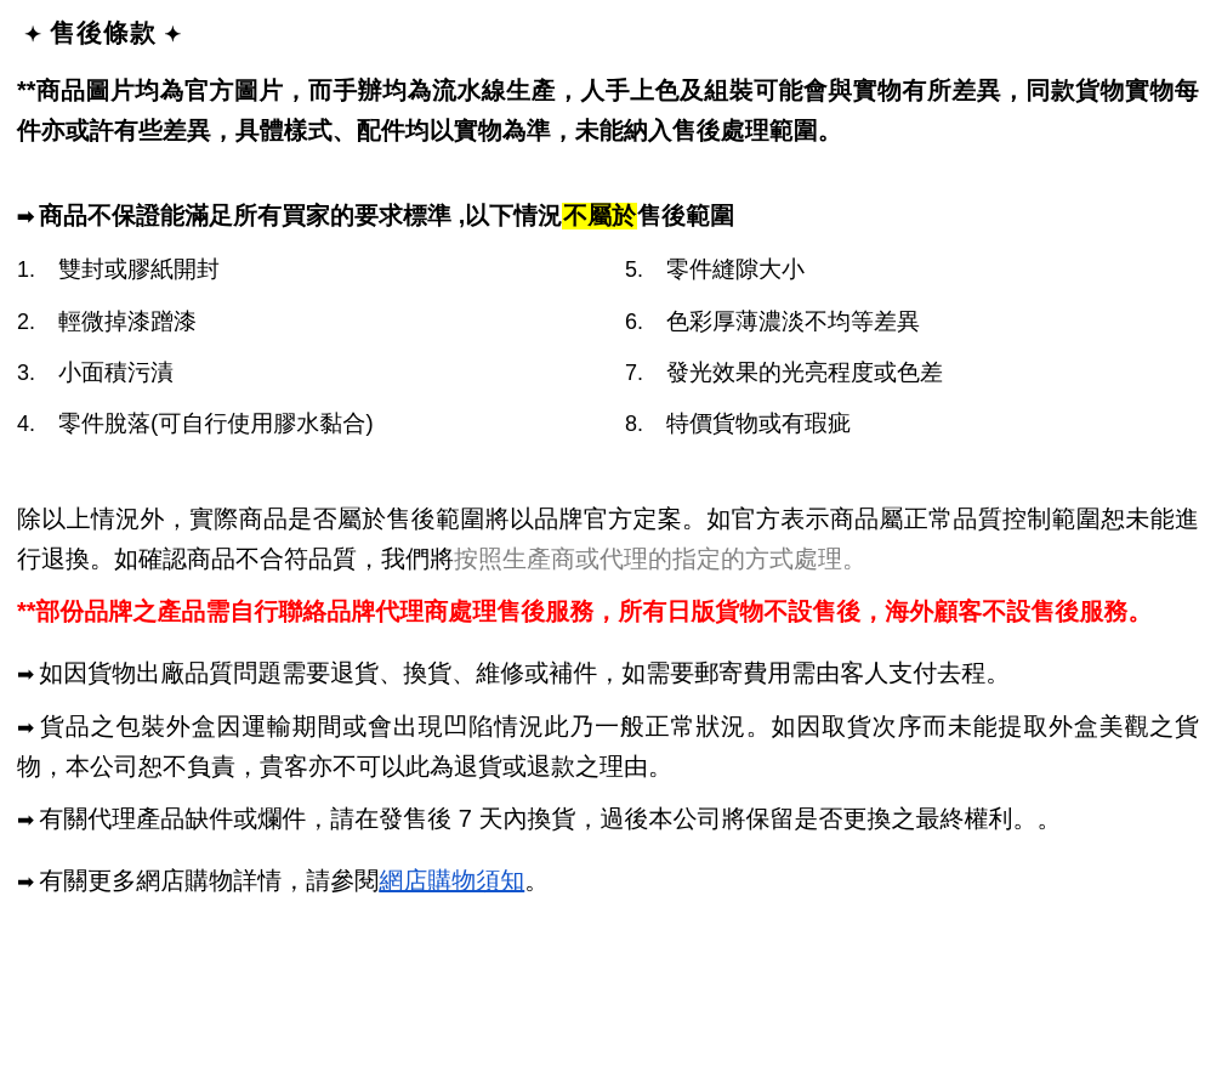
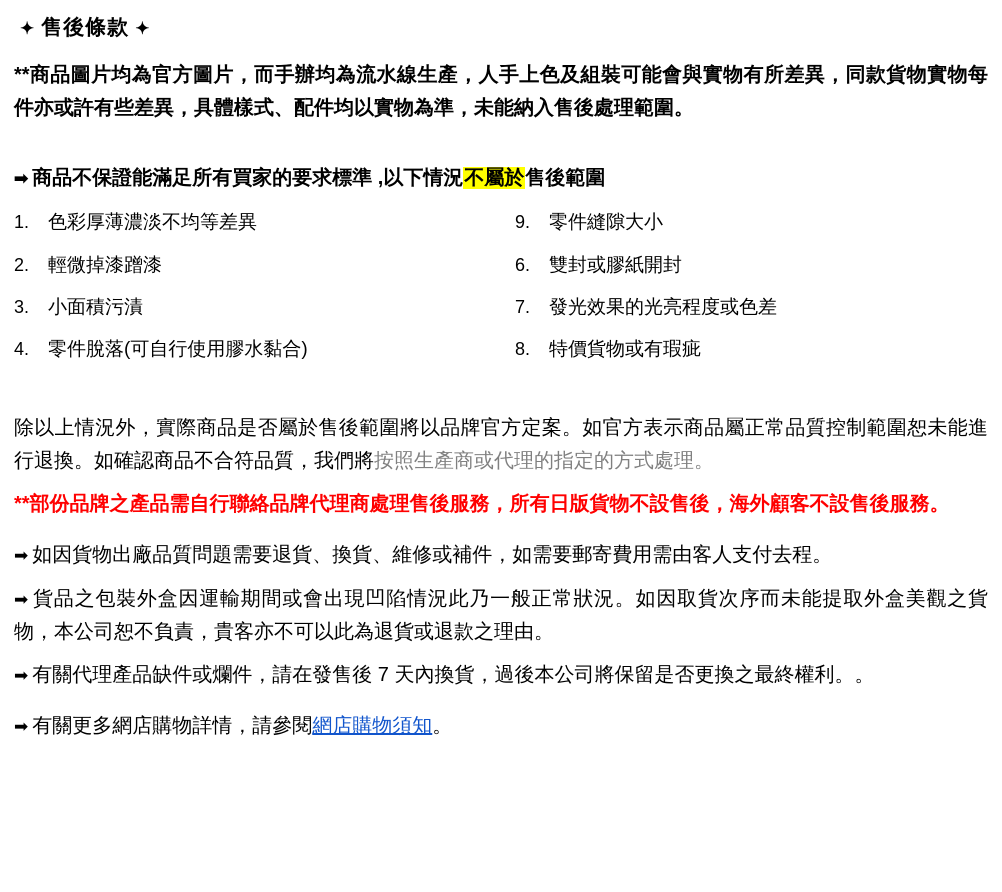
  ✦ 售後條款 ✦
  **商品圖片均為官方圖片，而手辦均為流水線生產，人手上色及組裝可能會與實物有所差異，同款貨物實物每件亦或許有些差異，具體樣式、配件均以實物為準，未能納入售後處理範圍。
  ➡ 商品不保證能滿足所有買家的要求標準 ,以下情況不屬於售後範圍
  1.
- 雙封或膠紙開封
+ 色彩厚薄濃淡不均等差異
  2.
  輕微掉漆蹭漆
  3.
  小面積污漬
  4.
  零件脫落(可自行使用膠水黏合)
- 5.
+ 9.
  零件縫隙大小
  6.
- 色彩厚薄濃淡不均等差異
+ 雙封或膠紙開封
  7.
  發光效果的光亮程度或色差
  8.
  特價貨物或有瑕疵
  除以上情況外，實際商品是否屬於售後範圍將以品牌官方定案。如官方表示商品屬正常品質控制範圍恕未能進行退換。如確認商品不合符品質，我們將按照生產商或代理的指定的方式處理。
  **部份品牌之產品需自行聯絡品牌代理商處理售後服務，所有日版貨物不設售後，海外顧客不設售後服務。
  ➡ 如因貨物出廠品質問題需要退貨、換貨、維修或補件，如需要郵寄費用需由客人支付去程。
  ➡ 貨品之包裝外盒因運輸期間或會出現凹陷情況此乃一般正常狀況。如因取貨次序而未能提取外盒美觀之貨物，本公司恕不負責，貴客亦不可以此為退貨或退款之理由。
  ➡ 有關代理產品缺件或爛件，請在發售後 7 天內換貨，過後本公司將保留是否更換之最終權利。。
  ➡ 有關更多網店購物詳情，請參閱網店購物須知。
